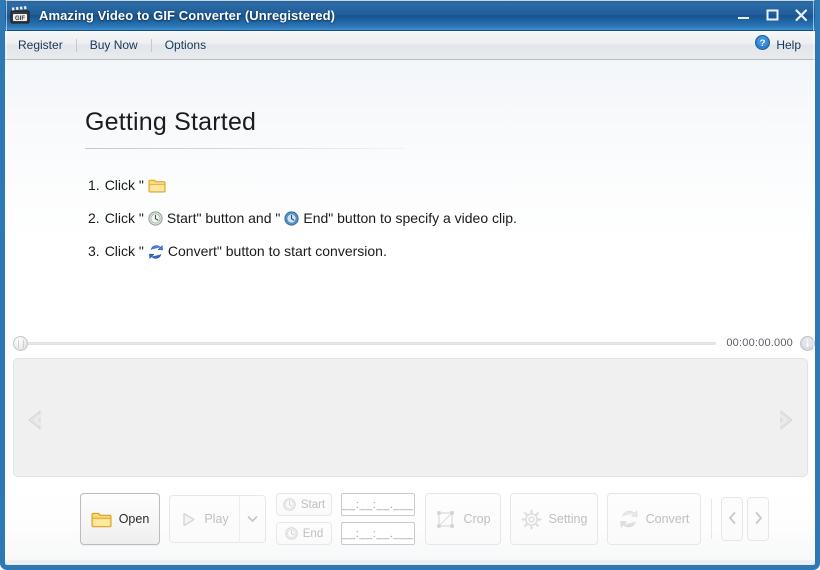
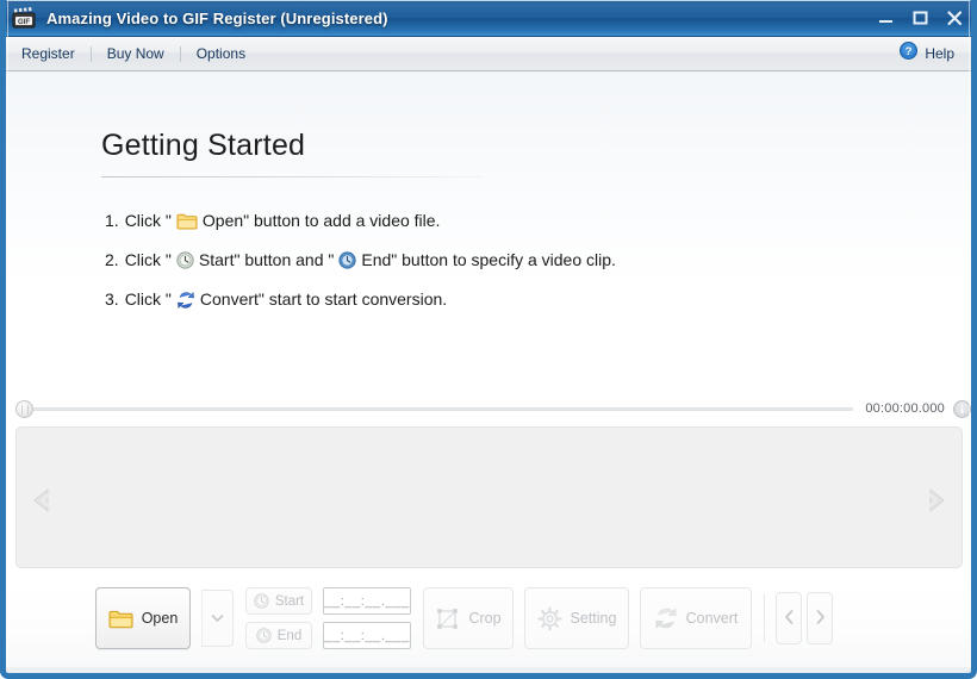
- Amazing Video to GIF Converter (Unregistered)
+ Amazing Video to GIF Register (Unregistered)
  Register
  Buy Now
  Options
  ?
  Help
  Getting Started
  1.
  Click "
+ Open" button to add a video file.
  2.
  Click "
  Start" button and "
  End" button to specify a video clip.
  3.
  Click "
- Convert" button to start conversion.
+ Convert" start to start conversion.
  00:00:00.000
  Open
- Play
  Start
  __:__:__.___
  End
  __:__:__.___
  Crop
  Setting
  Convert
